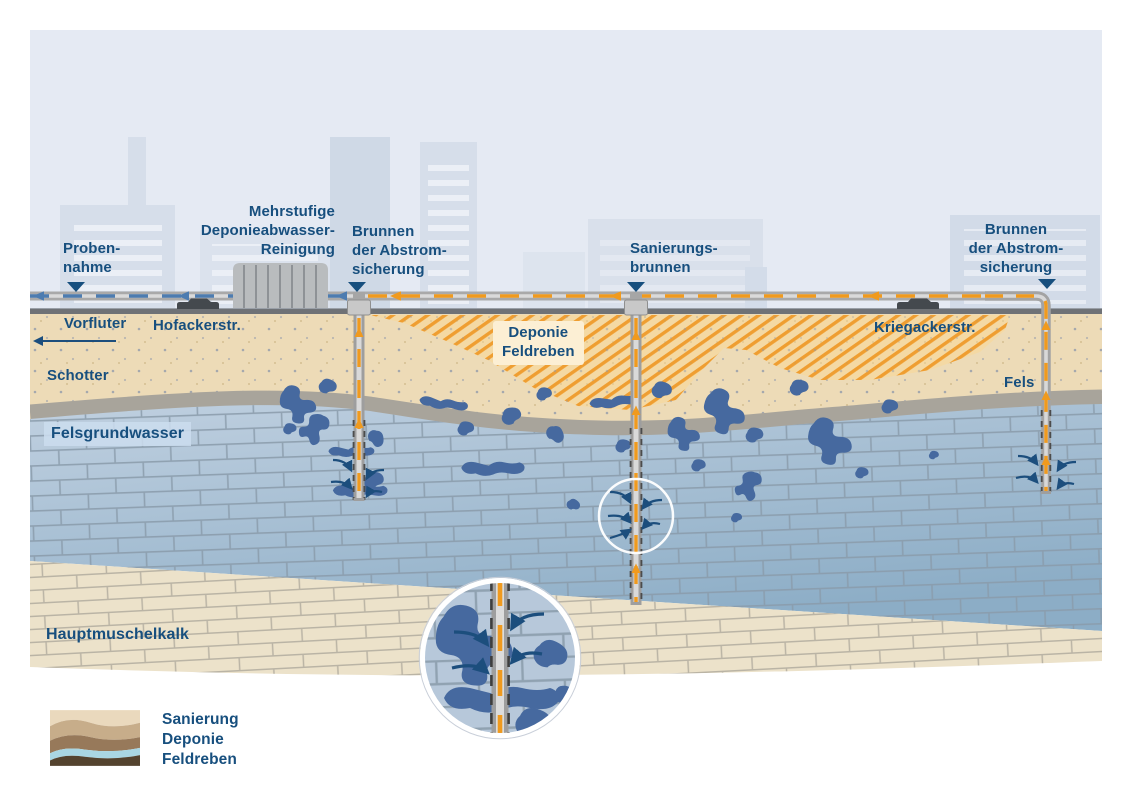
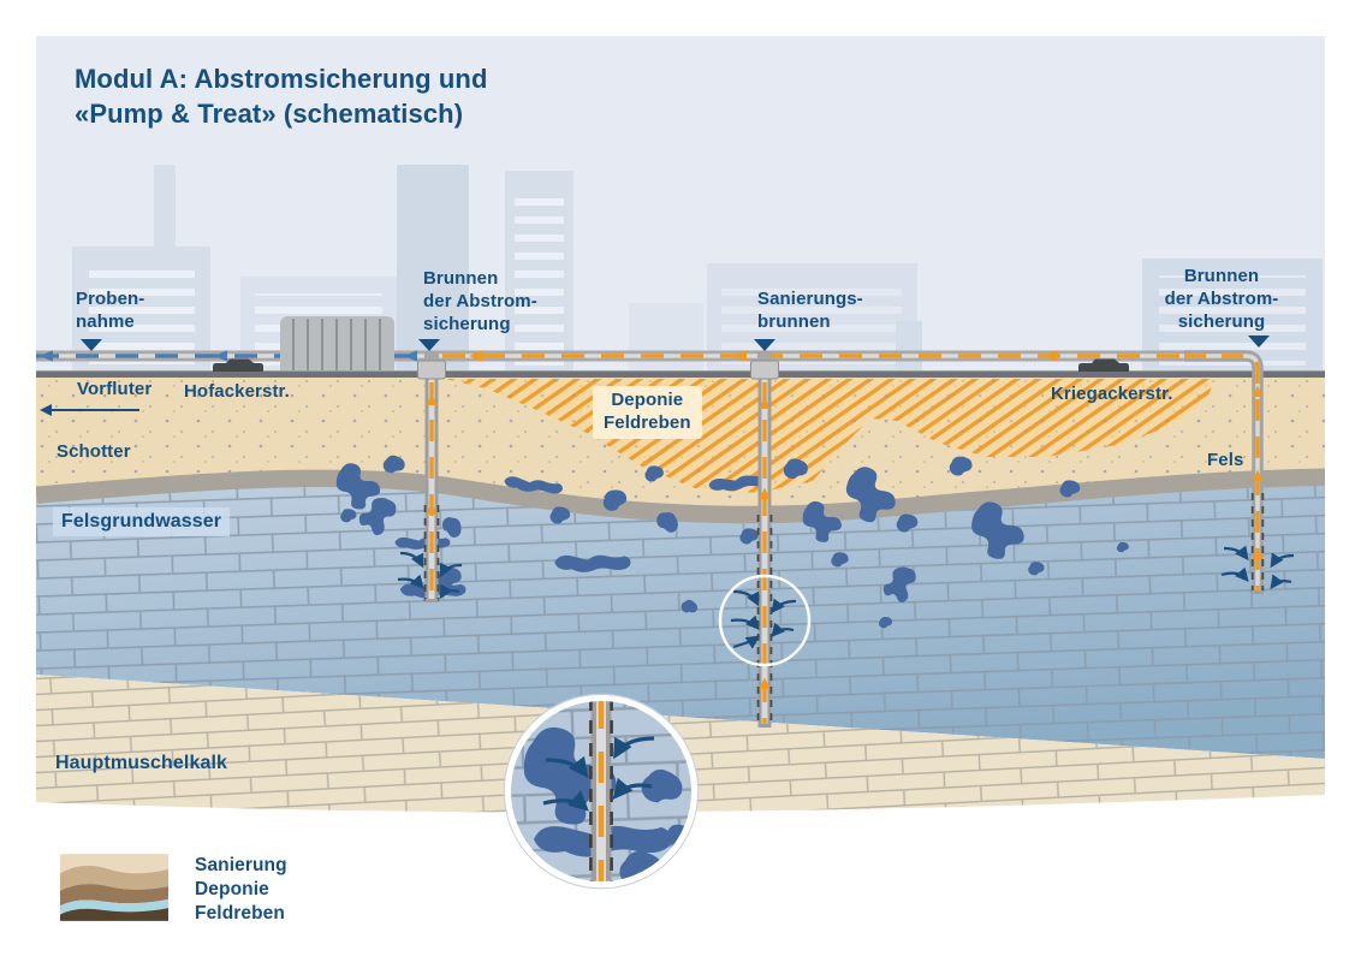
+ Modul A: Abstromsicherung und
+ «Pump & Treat» (schematisch)
  Proben-
  nahme
- Mehrstufige
- Deponieabwasser-
- Reinigung
  Brunnen
  der Abstrom-
  sicherung
  Sanierungs-
  brunnen
  Brunnen
  der Abstrom-
  sicherung
  Vorfluter
  Hofackerstr.
  Schotter
  Deponie
  Feldreben
  Kriegackerstr.
  Felsgrundwasser
  Fels
  Hauptmuschelkalk
  Sanierung
  Deponie
  Feldreben
